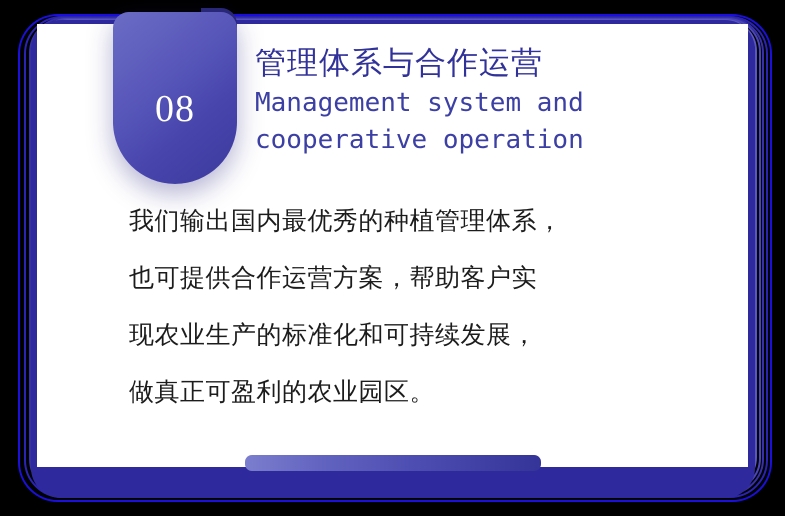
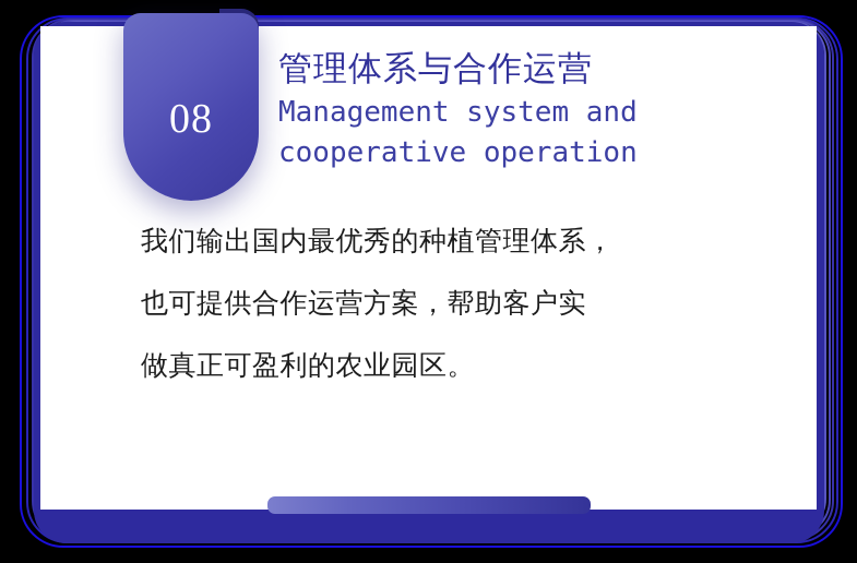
  08
  管理体系与合作运营
  Management system and
  cooperative operation
  我们输出国内最优秀的种植管理体系，
  也可提供合作运营方案，帮助客户实
- 现农业生产的标准化和可持续发展，
  做真正可盈利的农业园区。
